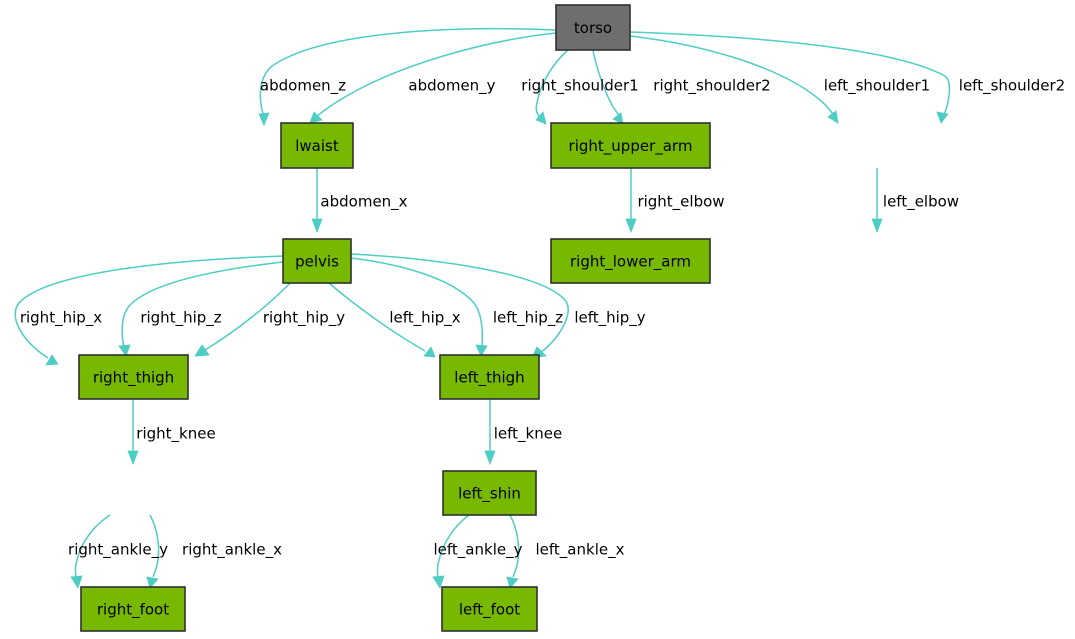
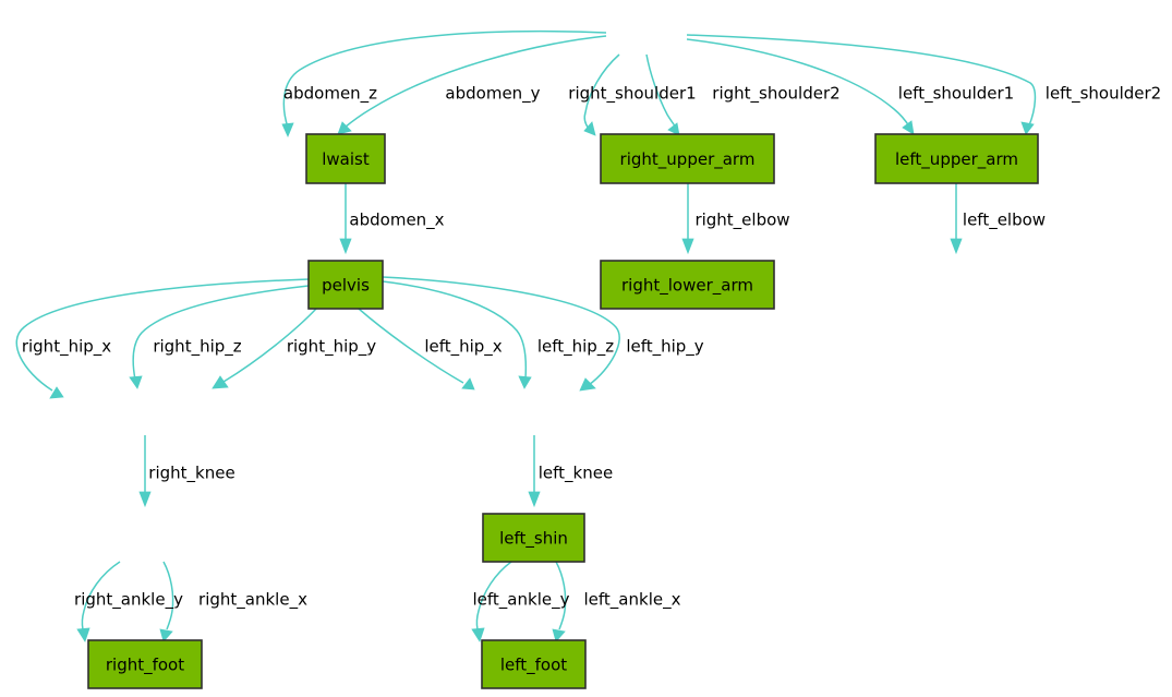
- torso
  lwaist
  right_upper_arm
+ left_upper_arm
  pelvis
  right_lower_arm
- right_thigh
- left_thigh
  left_shin
  right_foot
  left_foot
  abdomen_z
  abdomen_y
  right_shoulder1
  right_shoulder2
  left_shoulder1
  left_shoulder2
  abdomen_x
  right_elbow
  left_elbow
  right_hip_x
  right_hip_z
  right_hip_y
  left_hip_x
  left_hip_z
  left_hip_y
  right_knee
  left_knee
  right_ankle_y
  right_ankle_x
  left_ankle_y
  left_ankle_x
